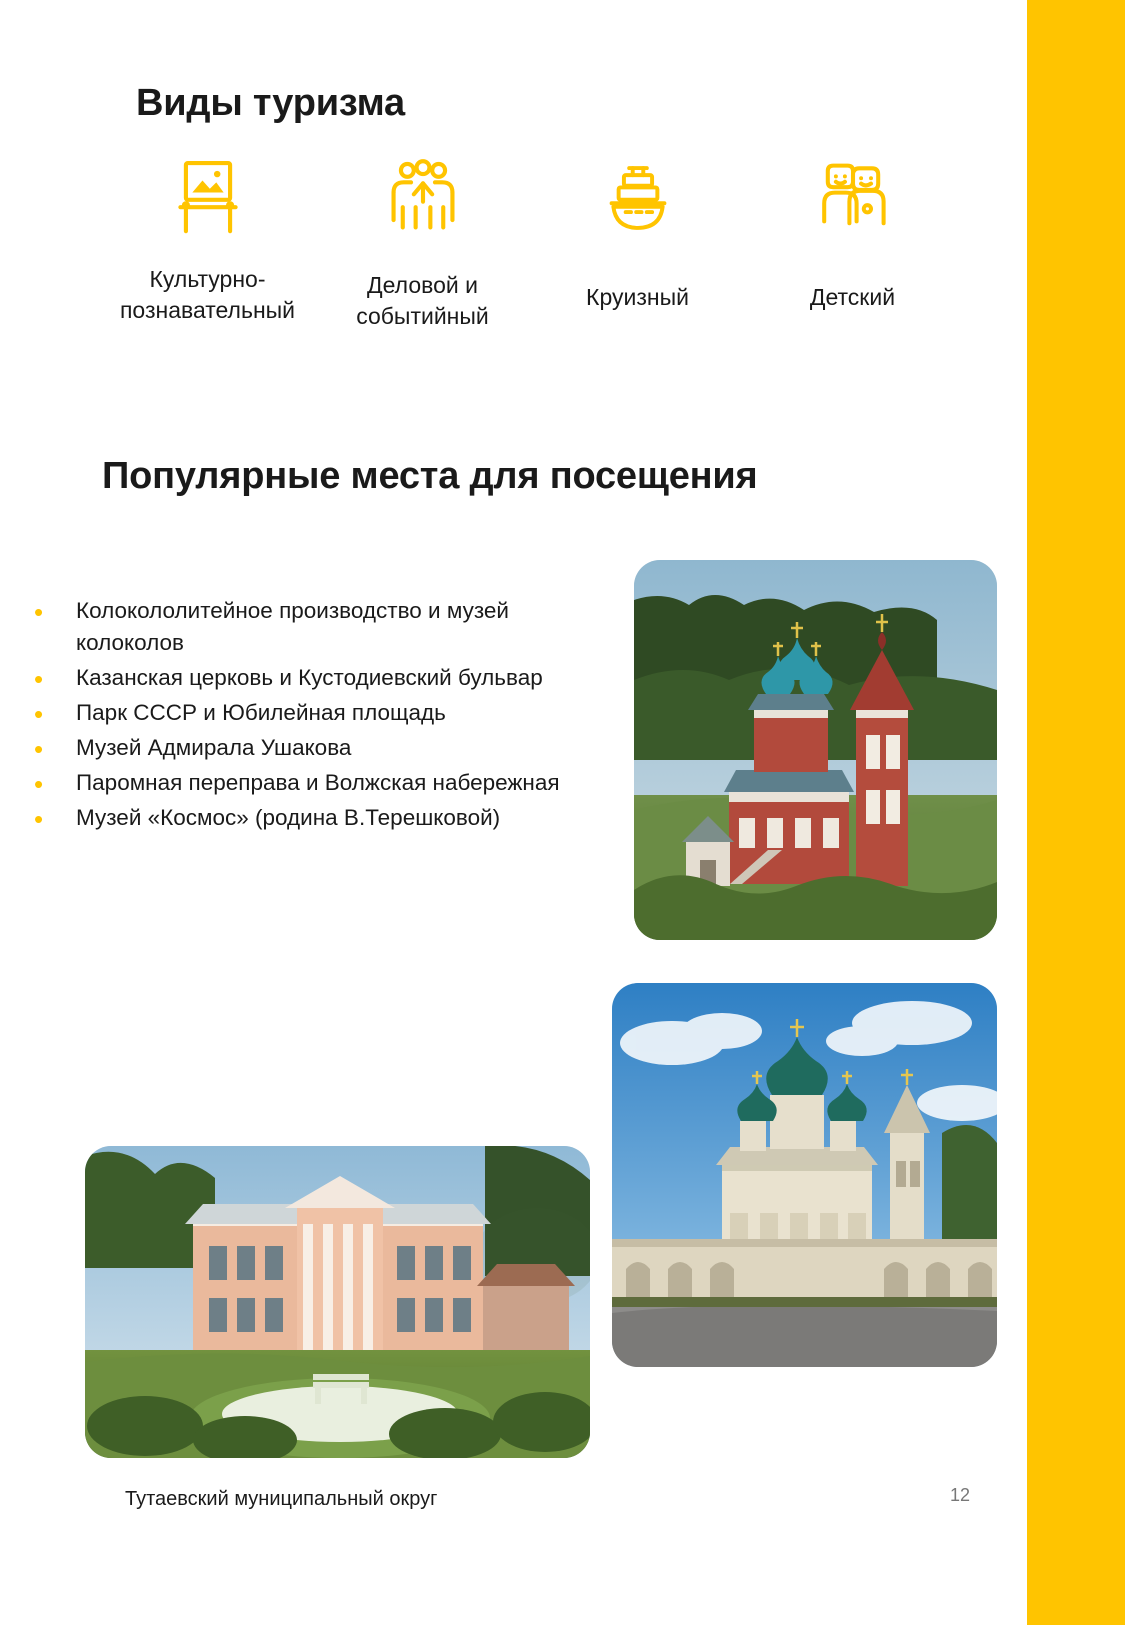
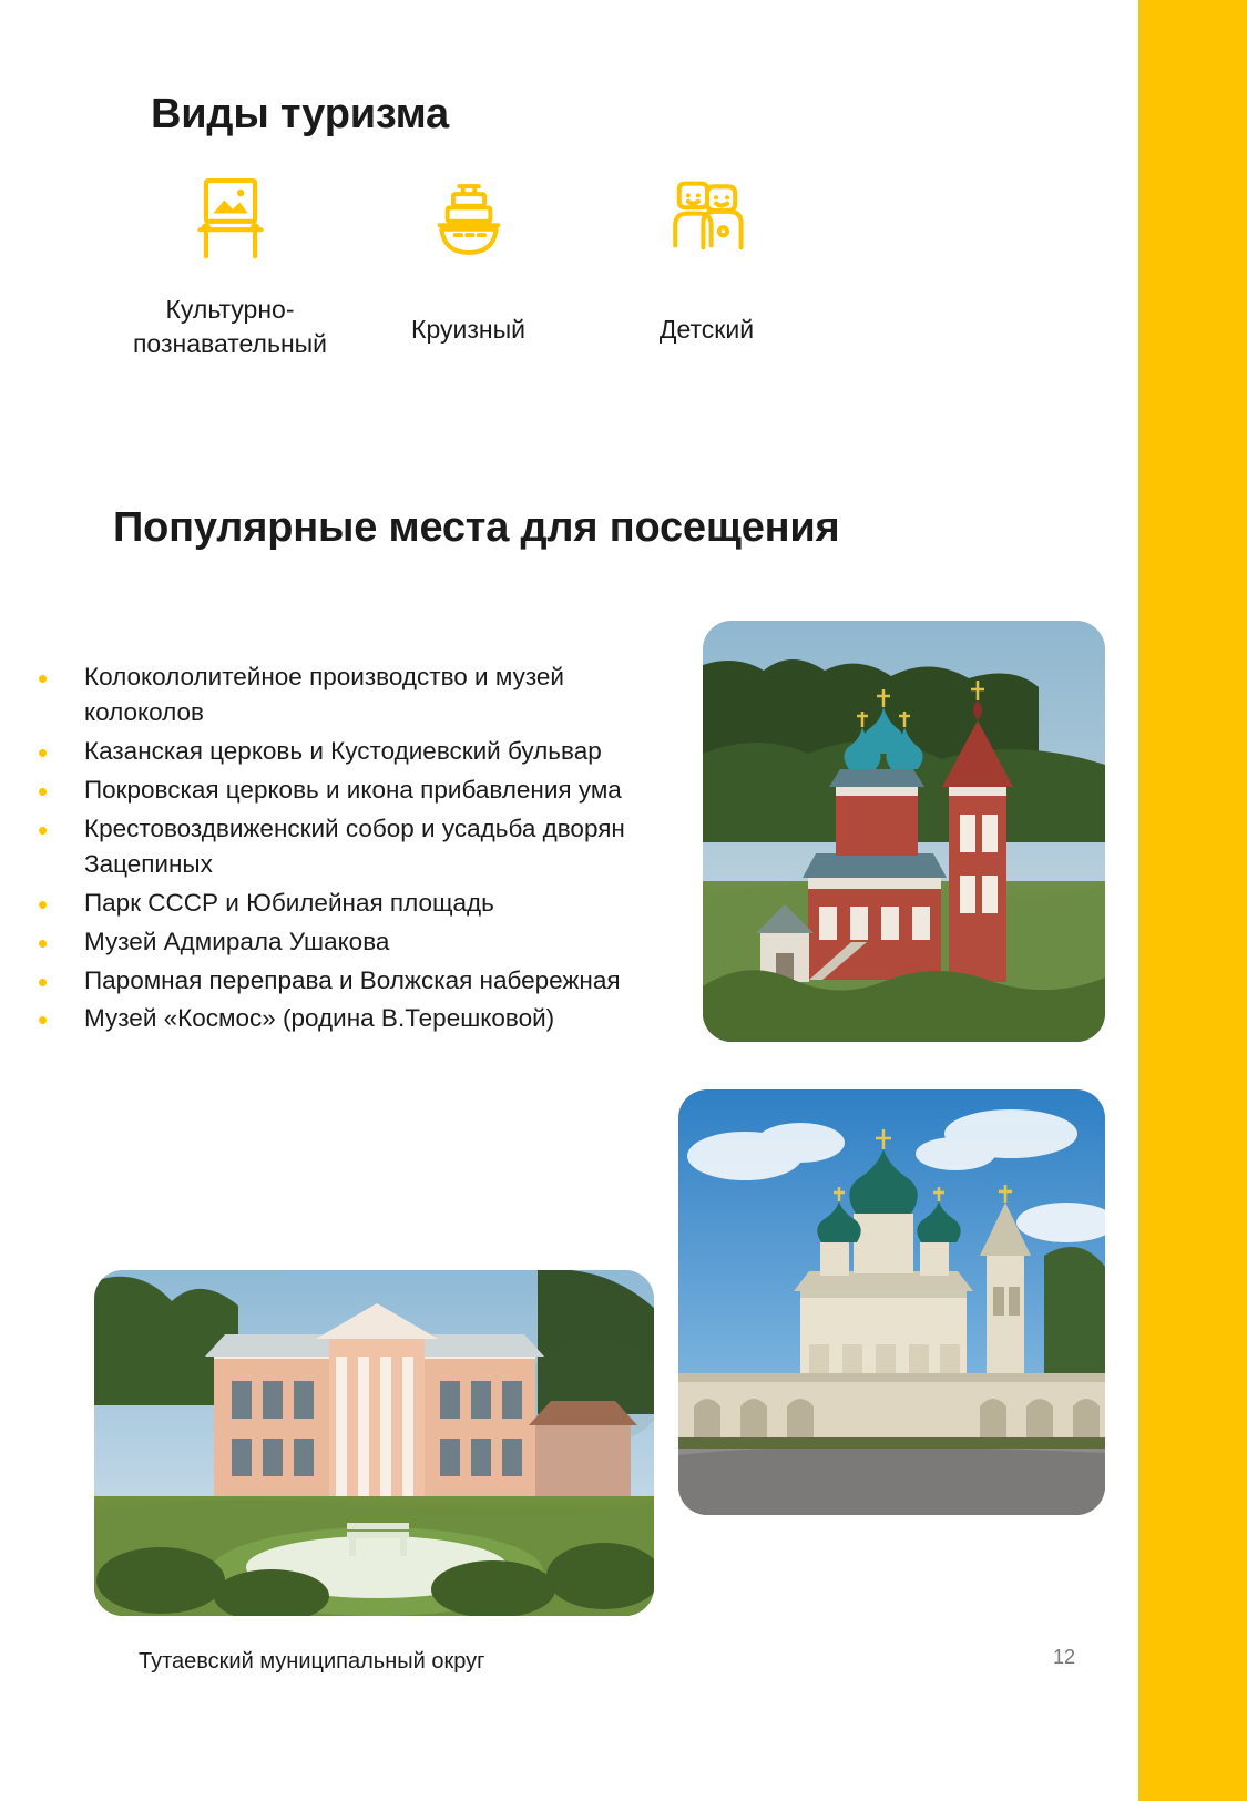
  Виды туризма
  Культурно-
  познавательный
- Деловой и
- событийный
  Круизный
  Детский
  Популярные места для посещения
  Колокололитейное производство и музей колоколов
  Казанская церковь и Кустодиевский бульвар
+ Покровская церковь и икона прибавления ума
+ Крестовоздвиженский собор и усадьба дворян Зацепиных
  Парк СССР и Юбилейная площадь
  Музей Адмирала Ушакова
  Паромная переправа и Волжская набережная
  Музей «Космос» (родина В.Терешковой)
  Тутаевский муниципальный округ
  12
